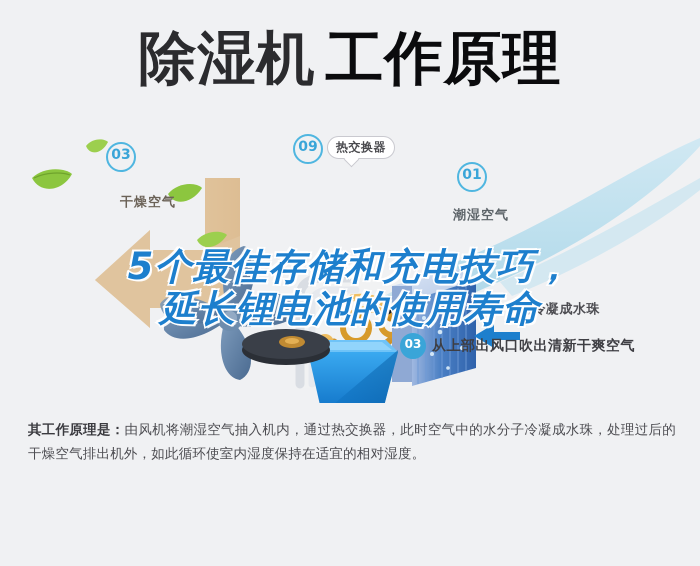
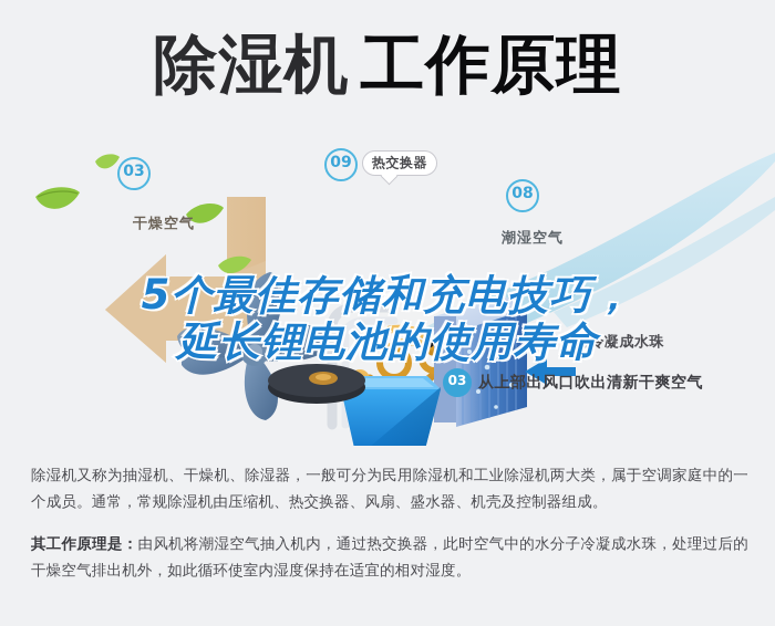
  除湿机 工作原理
  03
  干燥空气
  09
  热交换器
- 01
+ 08
  潮湿空气
  水箱
  器冷凝成水珠
  03
  从上部出风口吹出清新干爽空气
  5个最佳存储和充电技巧，
  延长锂电池的使用寿命
+ 除湿机又称为抽湿机、干燥机、除湿器，一般可分为民用除湿机和工业除湿机两大类，属于空调家庭中的一个成员。通常，常规除湿机由压缩机、热交换器、风扇、盛水器、机壳及控制器组成。
  其工作原理是：由风机将潮湿空气抽入机内，通过热交换器，此时空气中的水分子冷凝成水珠，处理过后的干燥空气排出机外，如此循环使室内湿度保持在适宜的相对湿度。
